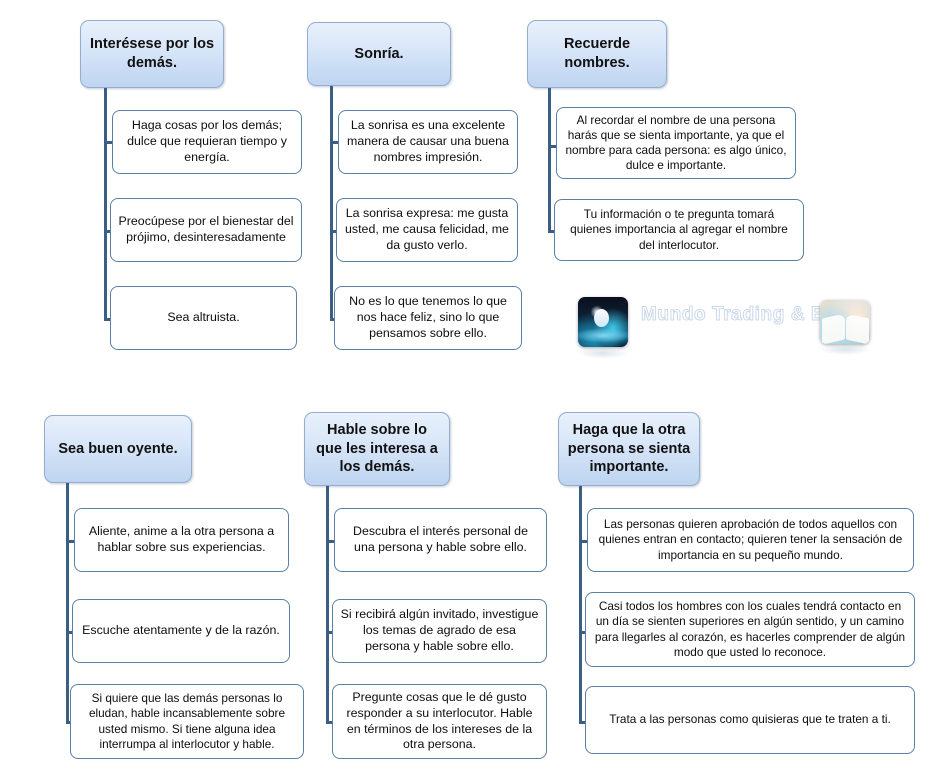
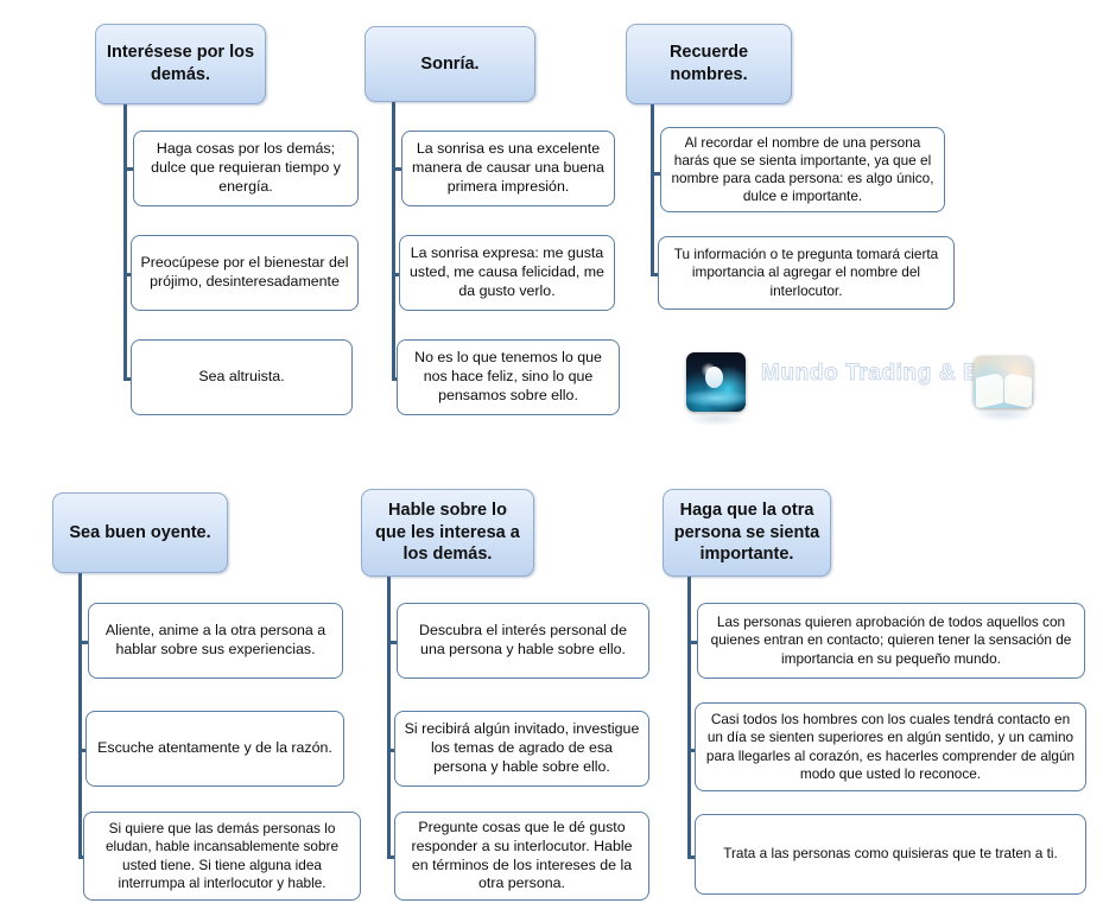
  Interésese por los demás.
  Haga cosas por los demás; dulce que requieran tiempo y energía.
  Preocúpese por el bienestar del prójimo, desinteresadamente
  Sea altruista.
  Sonría.
- La sonrisa es una excelente manera de causar una buena nombres impresión.
+ La sonrisa es una excelente manera de causar una buena primera impresión.
  La sonrisa expresa: me gusta usted, me causa felicidad, me da gusto verlo.
  No es lo que tenemos lo que nos hace feliz, sino lo que pensamos sobre ello.
  Recuerde nombres.
  Al recordar el nombre de una persona harás que se sienta importante, ya que el nombre para cada persona: es algo único, dulce e importante.
- Tu información o te pregunta tomará quienes importancia al agregar el nombre del interlocutor.
+ Tu información o te pregunta tomará cierta importancia al agregar el nombre del interlocutor.
  Mundo Trading & B
  Sea buen oyente.
  Aliente, anime a la otra persona a hablar sobre sus experiencias.
  Escuche atentamente y de la razón.
- Si quiere que las demás personas lo eludan, hable incansablemente sobre usted mismo. Si tiene alguna idea interrumpa al interlocutor y hable.
+ Si quiere que las demás personas lo eludan, hable incansablemente sobre usted tiene. Si tiene alguna idea interrumpa al interlocutor y hable.
  Hable sobre lo que les interesa a los demás.
  Descubra el interés personal de una persona y hable sobre ello.
  Si recibirá algún invitado, investigue los temas de agrado de esa persona y hable sobre ello.
  Pregunte cosas que le dé gusto responder a su interlocutor. Hable en términos de los intereses de la otra persona.
  Haga que la otra persona se sienta importante.
  Las personas quieren aprobación de todos aquellos con quienes entran en contacto; quieren tener la sensación de importancia en su pequeño mundo.
  Casi todos los hombres con los cuales tendrá contacto en un día se sienten superiores en algún sentido, y un camino para llegarles al corazón, es hacerles comprender de algún modo que usted lo reconoce.
  Trata a las personas como quisieras que te traten a ti.
